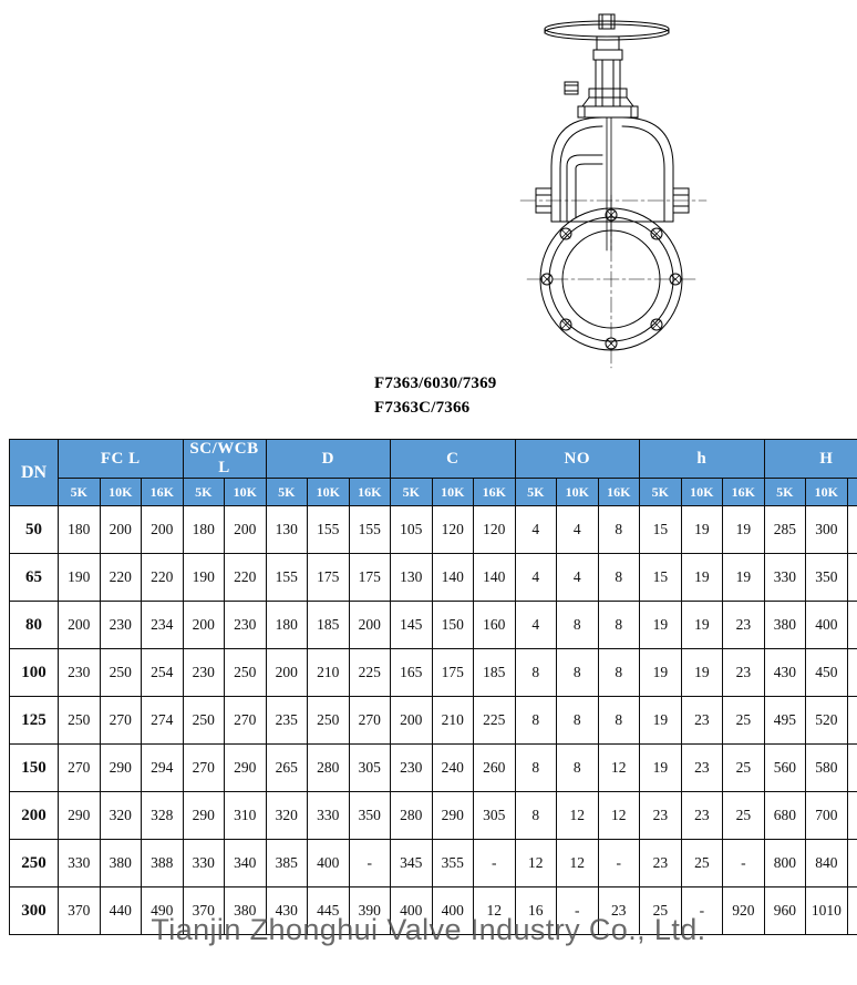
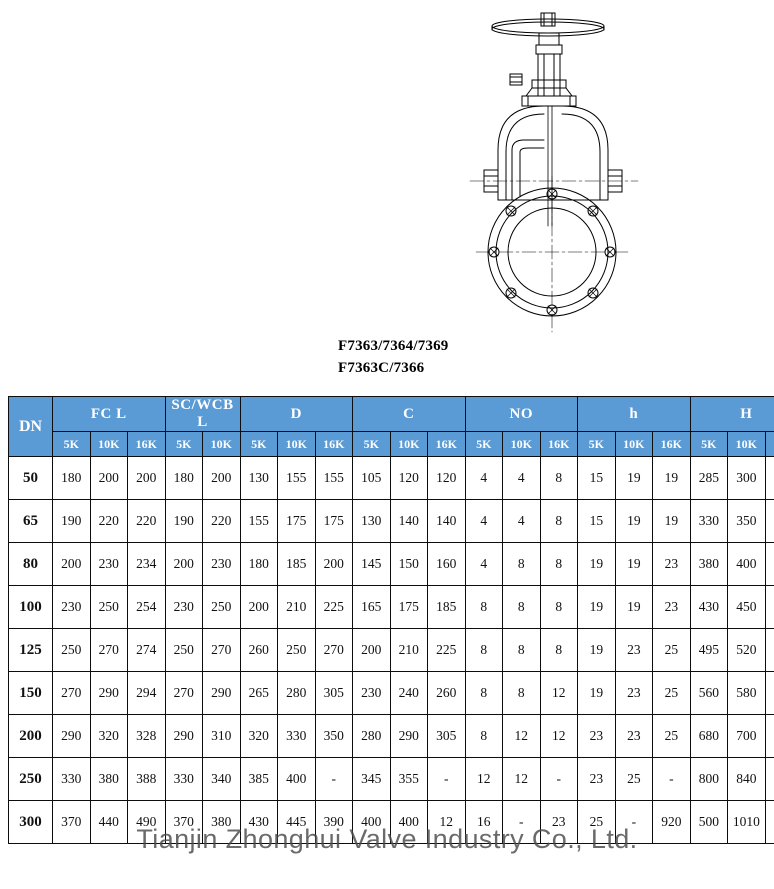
- F7363/6030/7369
+ F7363/7364/7369
  F7363C/7366
  DN	FC L	SC/WCB L	D	C	NO	h	H
  5K	10K	16K	5K	10K	5K	10K	16K	5K	10K	16K	5K	10K	16K	5K	10K	16K	5K	10K
  50	180	200	200	180	200	130	155	155	105	120	120	4	4	8	15	19	19	285	300
  65	190	220	220	190	220	155	175	175	130	140	140	4	4	8	15	19	19	330	350
  80	200	230	234	200	230	180	185	200	145	150	160	4	8	8	19	19	23	380	400
  100	230	250	254	230	250	200	210	225	165	175	185	8	8	8	19	19	23	430	450
- 125	250	270	274	250	270	235	250	270	200	210	225	8	8	8	19	23	25	495	520
+ 125	250	270	274	250	270	260	250	270	200	210	225	8	8	8	19	23	25	495	520
  150	270	290	294	270	290	265	280	305	230	240	260	8	8	12	19	23	25	560	580
  200	290	320	328	290	310	320	330	350	280	290	305	8	12	12	23	23	25	680	700
  250	330	380	388	330	340	385	400	-	345	355	-	12	12	-	23	25	-	800	840
- 300	370	440	490	370	380	430	445	390	400	400	12	16	-	23	25	-	920	960	1010
+ 300	370	440	490	370	380	430	445	390	400	400	12	16	-	23	25	-	920	500	1010
  Tianjin Zhonghui Valve Industry Co., Ltd.
